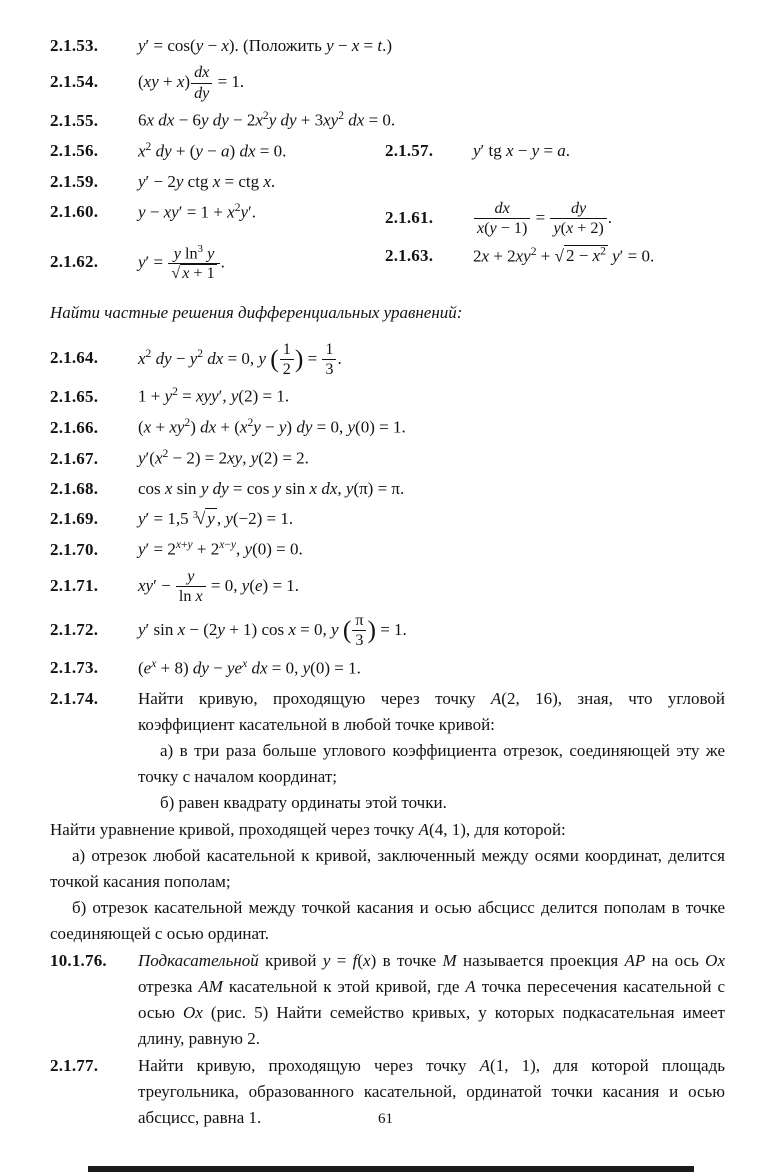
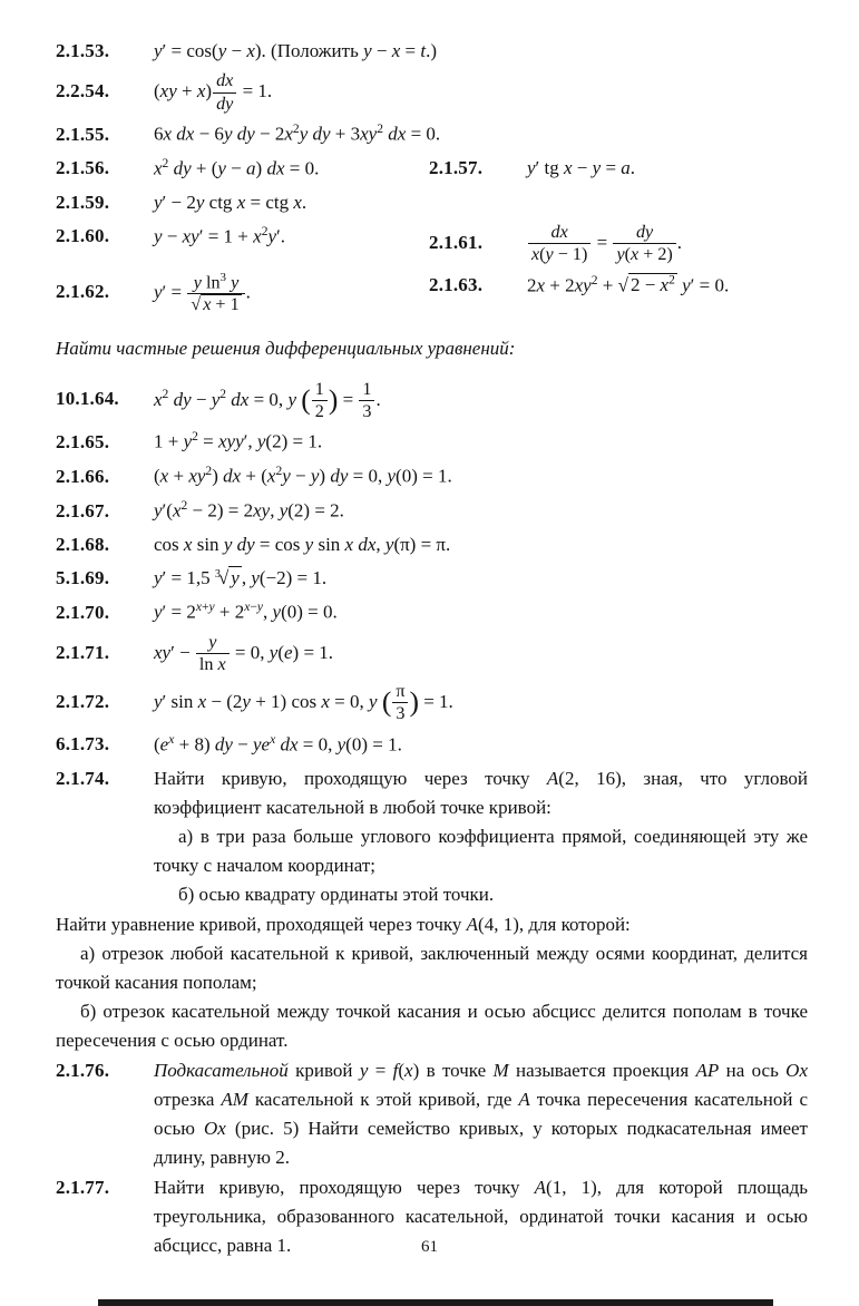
  2.1.53.
  y′ = cos(y − x). (Положить y − x = t.)
- 2.1.54.
+ 2.2.54.
  (xy + x)
  dx
  dy
  = 1.
  2.1.55.
  6x dx − 6y dy − 2x2y dy + 3xy2 dx = 0.
  2.1.56.
  x2 dy + (y − a) dx = 0.
  2.1.57.
  y′ tg x − y = a.
  2.1.59.
  y′ − 2y ctg x = ctg x.
  2.1.60.
  y − xy′ = 1 + x2y′.
  2.1.61.
  dx
  x(y − 1)
  =
  dy
  y(x + 2)
  .
  2.1.62.
  y′ =
  y ln3 y
  √x + 1
  .
  2.1.63.
  2x + 2xy2 + √2 − x2 y′ = 0.
  Найти частные решения дифференциальных уравнений:
- 2.1.64.
+ 10.1.64.
  x2 dy − y2 dx = 0, y (
  1
  2
  ) =
  1
  3
  .
  2.1.65.
  1 + y2 = xyy′, y(2) = 1.
  2.1.66.
  (x + xy2) dx + (x2y − y) dy = 0, y(0) = 1.
  2.1.67.
  y′(x2 − 2) = 2xy, y(2) = 2.
  2.1.68.
  cos x sin y dy = cos y sin x dx, y(π) = π.
- 2.1.69.
+ 5.1.69.
  y′ = 1,5 3√y, y(−2) = 1.
  2.1.70.
  y′ = 2x+y + 2x−y, y(0) = 0.
  2.1.71.
  xy′ −
  y
  ln x
  = 0, y(e) = 1.
  2.1.72.
  y′ sin x − (2y + 1) cos x = 0, y (
  π
  3
  ) = 1.
- 2.1.73.
+ 6.1.73.
  (ex + 8) dy − yex dx = 0, y(0) = 1.
  2.1.74.
  Найти кривую, проходящую через точку A(2, 16), зная, что угловой коэффициент касательной в любой точке кривой:
- а) в три раза больше углового коэффициента отрезок, соединяющей эту же точку с началом координат;
+ а) в три раза больше углового коэффициента прямой, соединяющей эту же точку с началом координат;
- б) равен квадрату ординаты этой точки.
+ б) осью квадрату ординаты этой точки.
  Найти уравнение кривой, проходящей через точку A(4, 1), для которой:
  а) отрезок любой касательной к кривой, заключенный между осями координат, делится точкой касания пополам;
- б) отрезок касательной между точкой касания и осью абсцисс делится пополам в точке соединяющей с осью ординат.
+ б) отрезок касательной между точкой касания и осью абсцисс делится пополам в точке пересечения с осью ординат.
- 10.1.76.
+ 2.1.76.
  Подкасательной кривой y = f(x) в точке M называется проекция AP на ось Ox отрезка AM касательной к этой кривой, где A точка пересечения касательной с осью Ox (рис. 5) Найти семейство кривых, у которых подкасательная имеет длину, равную 2.
  2.1.77.
  Найти кривую, проходящую через точку A(1, 1), для которой площадь треугольника, образованного касательной, ординатой точки касания и осью абсцисс, равна 1.
  61
